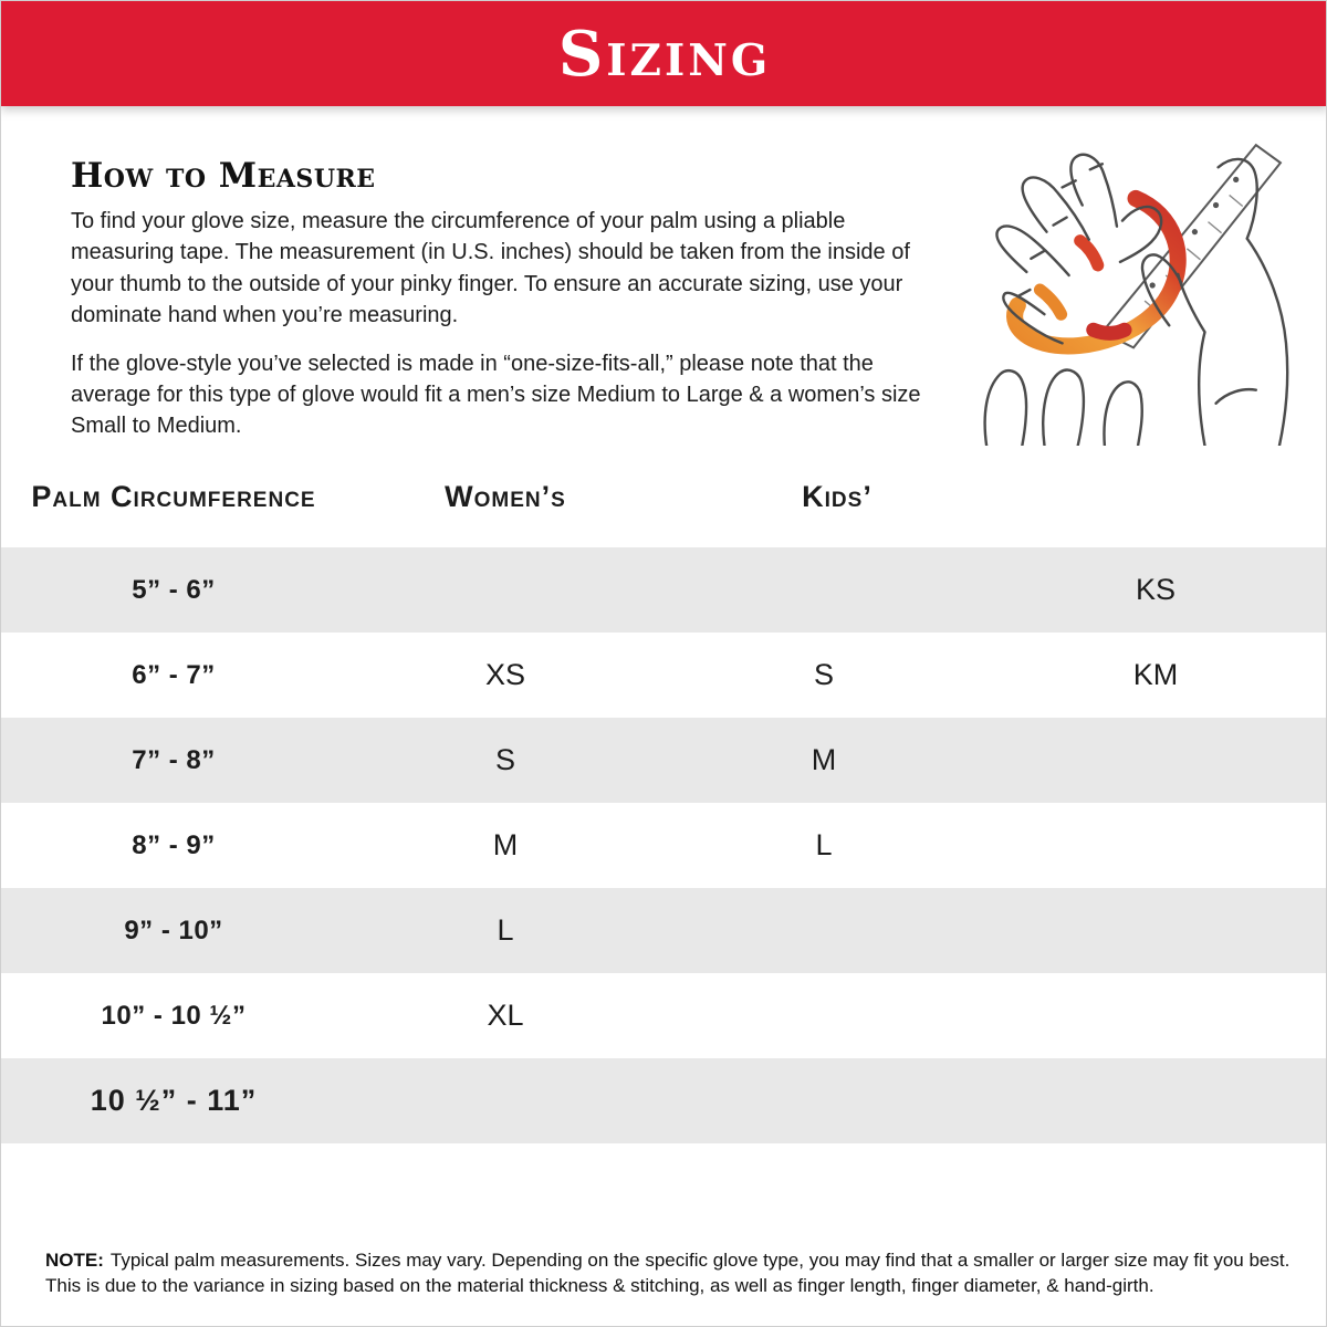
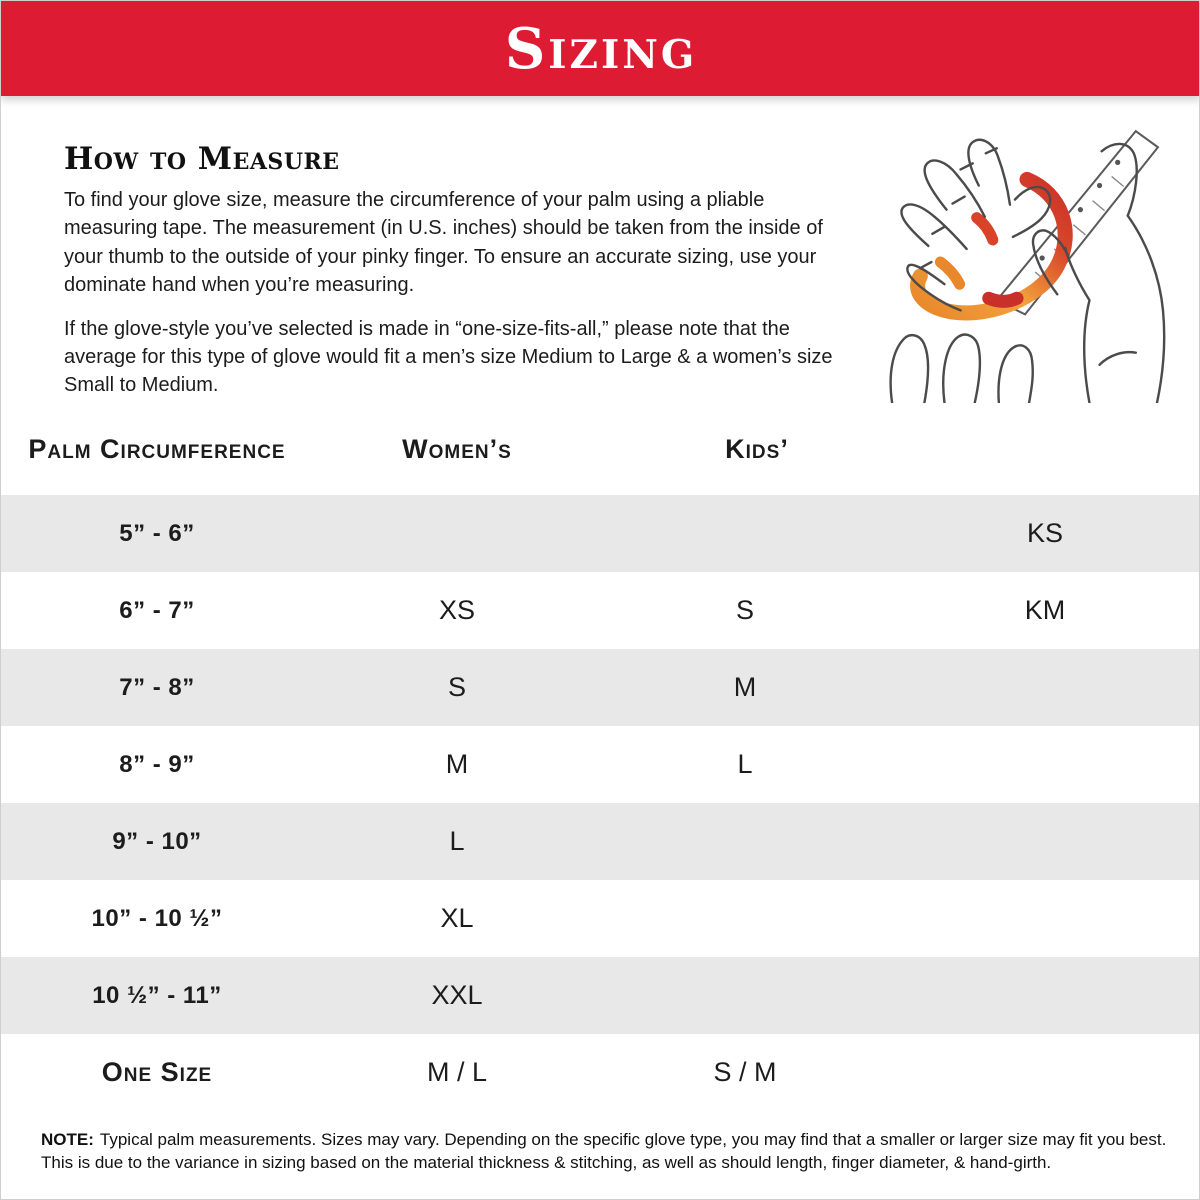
  Sizing
  How to Measure
  To find your glove size, measure the circumference of your palm using a pliable measuring tape. The measurement (in U.S. inches) should be taken from the inside of your thumb to the outside of your pinky finger. To ensure an accurate sizing, use your dominate hand when you’re measuring.
  If the glove-style you’ve selected is made in “one-size-fits-all,” please note that the average for this type of glove would fit a men’s size Medium to Large & a women’s size Small to Medium.
  Palm Circumference
  Women’s
  Kids’
  5” - 6”
  KS
  6” - 7”
  XS
  S
  KM
  7” - 8”
  S
  M
  8” - 9”
  M
  L
  9” - 10”
  L
  10” - 10 ½”
  XL
  10 ½” - 11”
+ XXL
+ One Size
+ M / L
+ S / M
- NOTE: Typical palm measurements. Sizes may vary. Depending on the specific glove type, you may find that a smaller or larger size may fit you best. This is due to the variance in sizing based on the material thickness & stitching, as well as finger length, finger diameter, & hand-girth.
+ NOTE: Typical palm measurements. Sizes may vary. Depending on the specific glove type, you may find that a smaller or larger size may fit you best. This is due to the variance in sizing based on the material thickness & stitching, as well as should length, finger diameter, & hand-girth.
